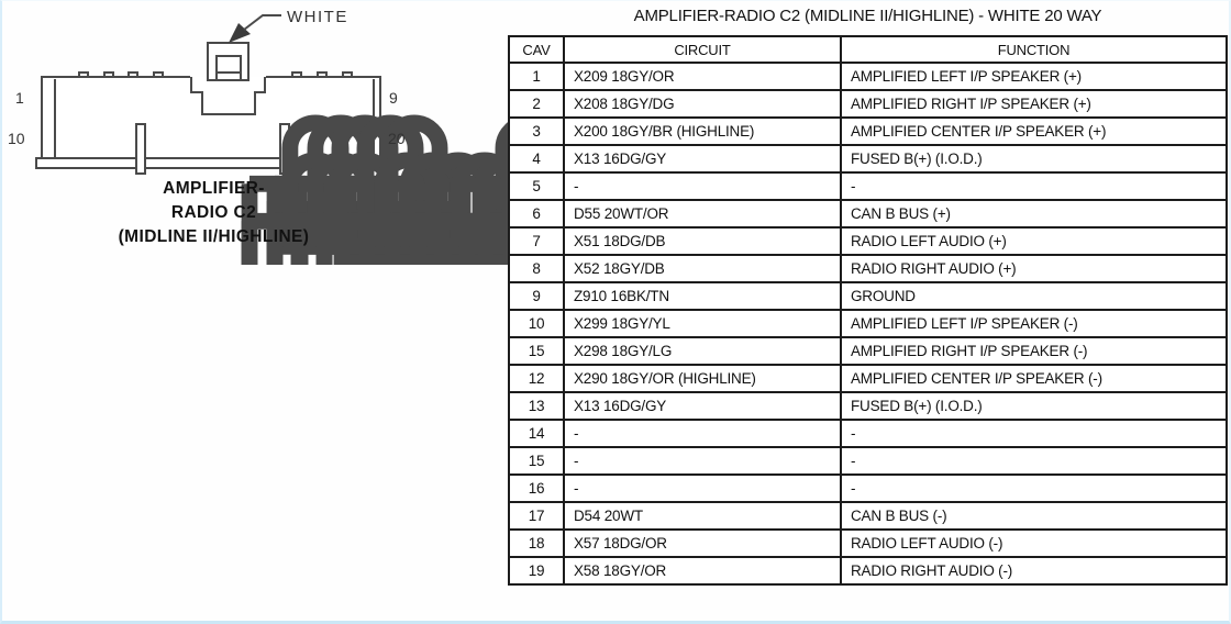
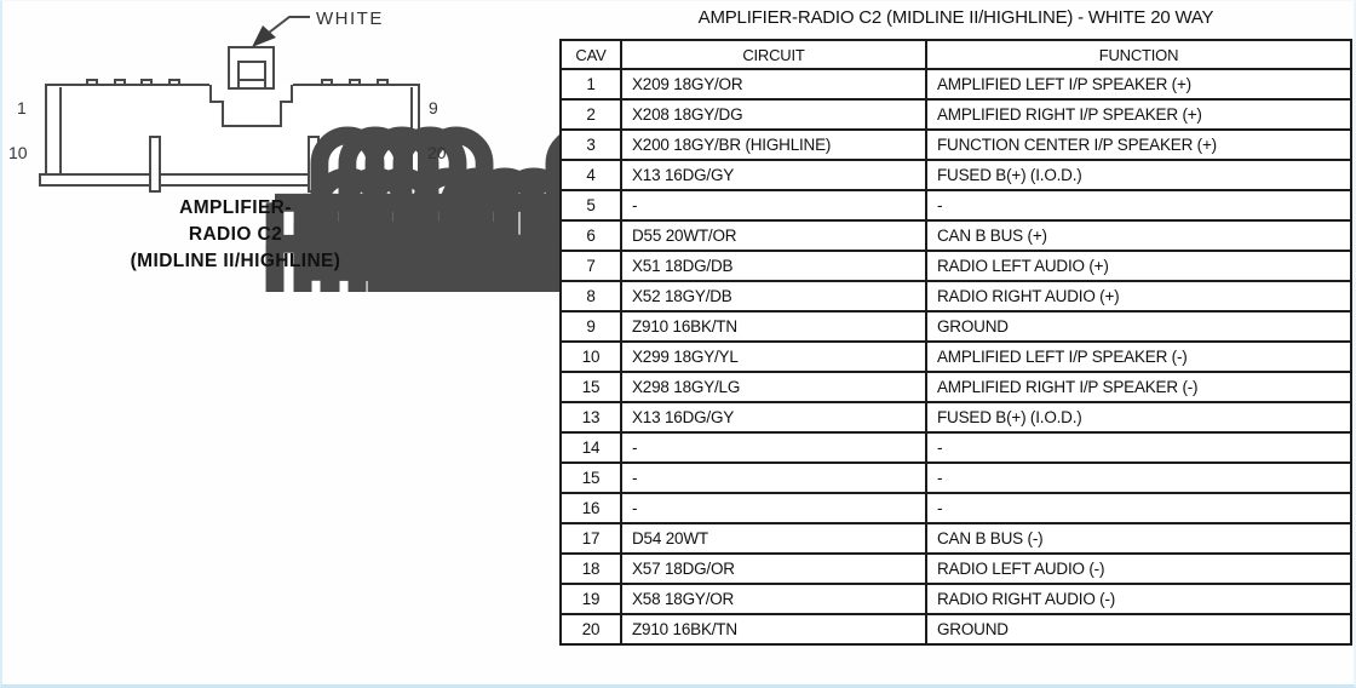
  WHITE
  1
  9
  10
  20
  AMPLIFIER-
  RADIO C2
  (MIDLINE II/HIGHLINE)
  AMPLIFIER-RADIO C2 (MIDLINE II/HIGHLINE) - WHITE 20 WAY
  CAV	CIRCUIT	FUNCTION
  1	X209 18GY/OR	AMPLIFIED LEFT I/P SPEAKER (+)
  2	X208 18GY/DG	AMPLIFIED RIGHT I/P SPEAKER (+)
- 3	X200 18GY/BR (HIGHLINE)	AMPLIFIED CENTER I/P SPEAKER (+)
+ 3	X200 18GY/BR (HIGHLINE)	FUNCTION CENTER I/P SPEAKER (+)
  4	X13 16DG/GY	FUSED B(+) (I.O.D.)
  5	-	-
  6	D55 20WT/OR	CAN B BUS (+)
  7	X51 18DG/DB	RADIO LEFT AUDIO (+)
  8	X52 18GY/DB	RADIO RIGHT AUDIO (+)
  9	Z910 16BK/TN	GROUND
  10	X299 18GY/YL	AMPLIFIED LEFT I/P SPEAKER (-)
  15	X298 18GY/LG	AMPLIFIED RIGHT I/P SPEAKER (-)
- 12	X290 18GY/OR (HIGHLINE)	AMPLIFIED CENTER I/P SPEAKER (-)
  13	X13 16DG/GY	FUSED B(+) (I.O.D.)
  14	-	-
  15	-	-
  16	-	-
  17	D54 20WT	CAN B BUS (-)
  18	X57 18DG/OR	RADIO LEFT AUDIO (-)
  19	X58 18GY/OR	RADIO RIGHT AUDIO (-)
+ 20	Z910 16BK/TN	GROUND
